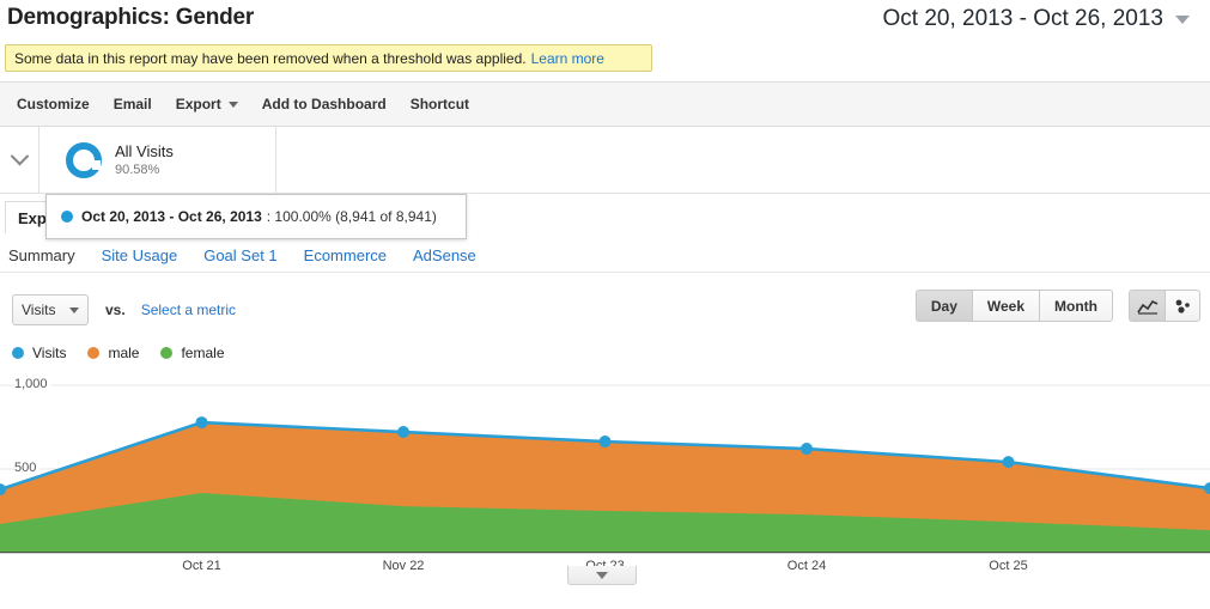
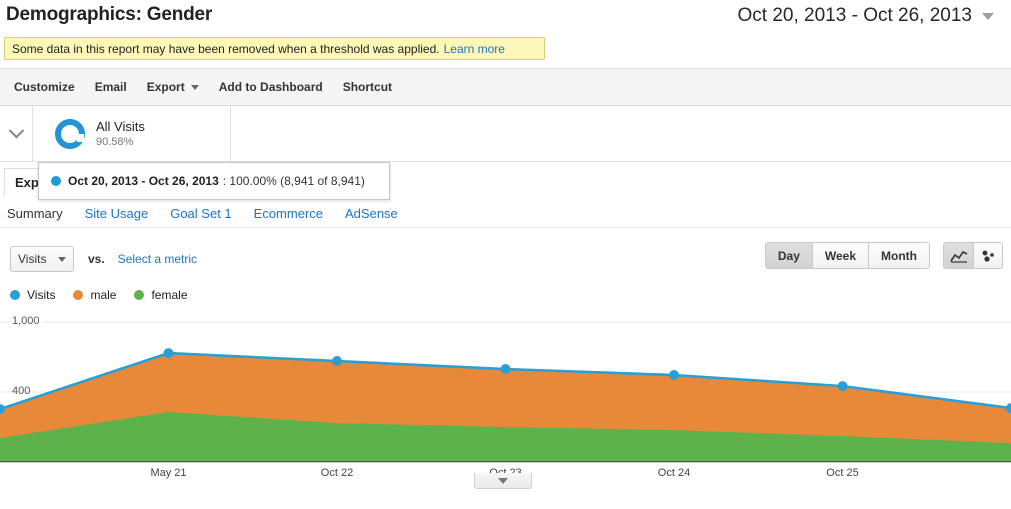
  Demographics: Gender
  Oct 20, 2013 - Oct 26, 2013
  Some data in this report may have been removed when a threshold was applied.
  Learn more
  Customize
  Email
  Export
  Add to Dashboard
  Shortcut
  All Visits
  90.58%
  Oct 20, 2013 - Oct 26, 2013
  : 100.00% (8,941 of 8,941)
  Summary
  Site Usage
  Goal Set 1
  Ecommerce
  AdSense
  Visits
  vs.
  Select a metric
  Day
  Week
  Month
  Visits
  male
  female
  1,000
- 500
+ 400
- Oct 21
+ May 21
- Nov 22
+ Oct 22
  Oct 24
  Oct 25
